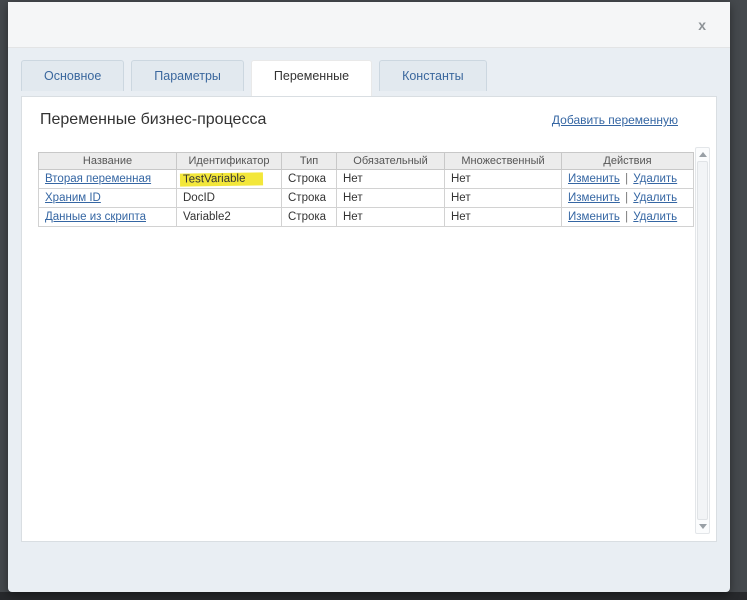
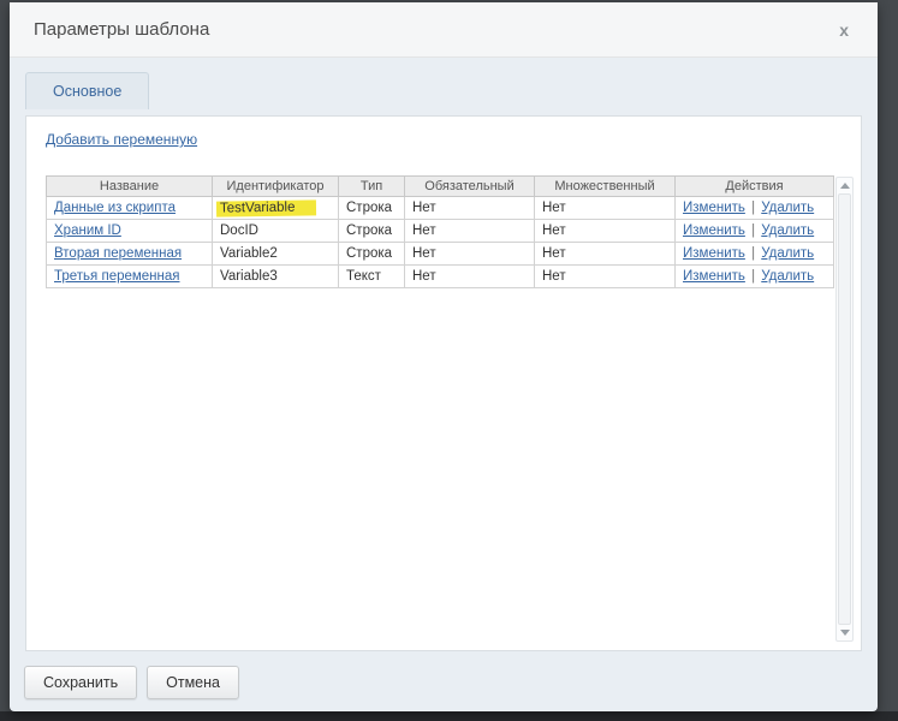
+ Параметры шаблона
  x
  Основное
- Параметры
- Переменные
- Константы
- Переменные бизнес-процесса
  Добавить переменную
  Название	Идентификатор	Тип	Обязательный	Множественный	Действия
- Вторая переменная	TestVariable	Строка	Нет	Нет	Изменить | Удалить
+ Данные из скрипта	TestVariable	Строка	Нет	Нет	Изменить | Удалить
  Храним ID	DocID	Строка	Нет	Нет	Изменить | Удалить
- Данные из скрипта	Variable2	Строка	Нет	Нет	Изменить | Удалить
+ Вторая переменная	Variable2	Строка	Нет	Нет	Изменить | Удалить
+ Третья переменная	Variable3	Текст	Нет	Нет	Изменить | Удалить
+ Сохранить
+ Отмена
